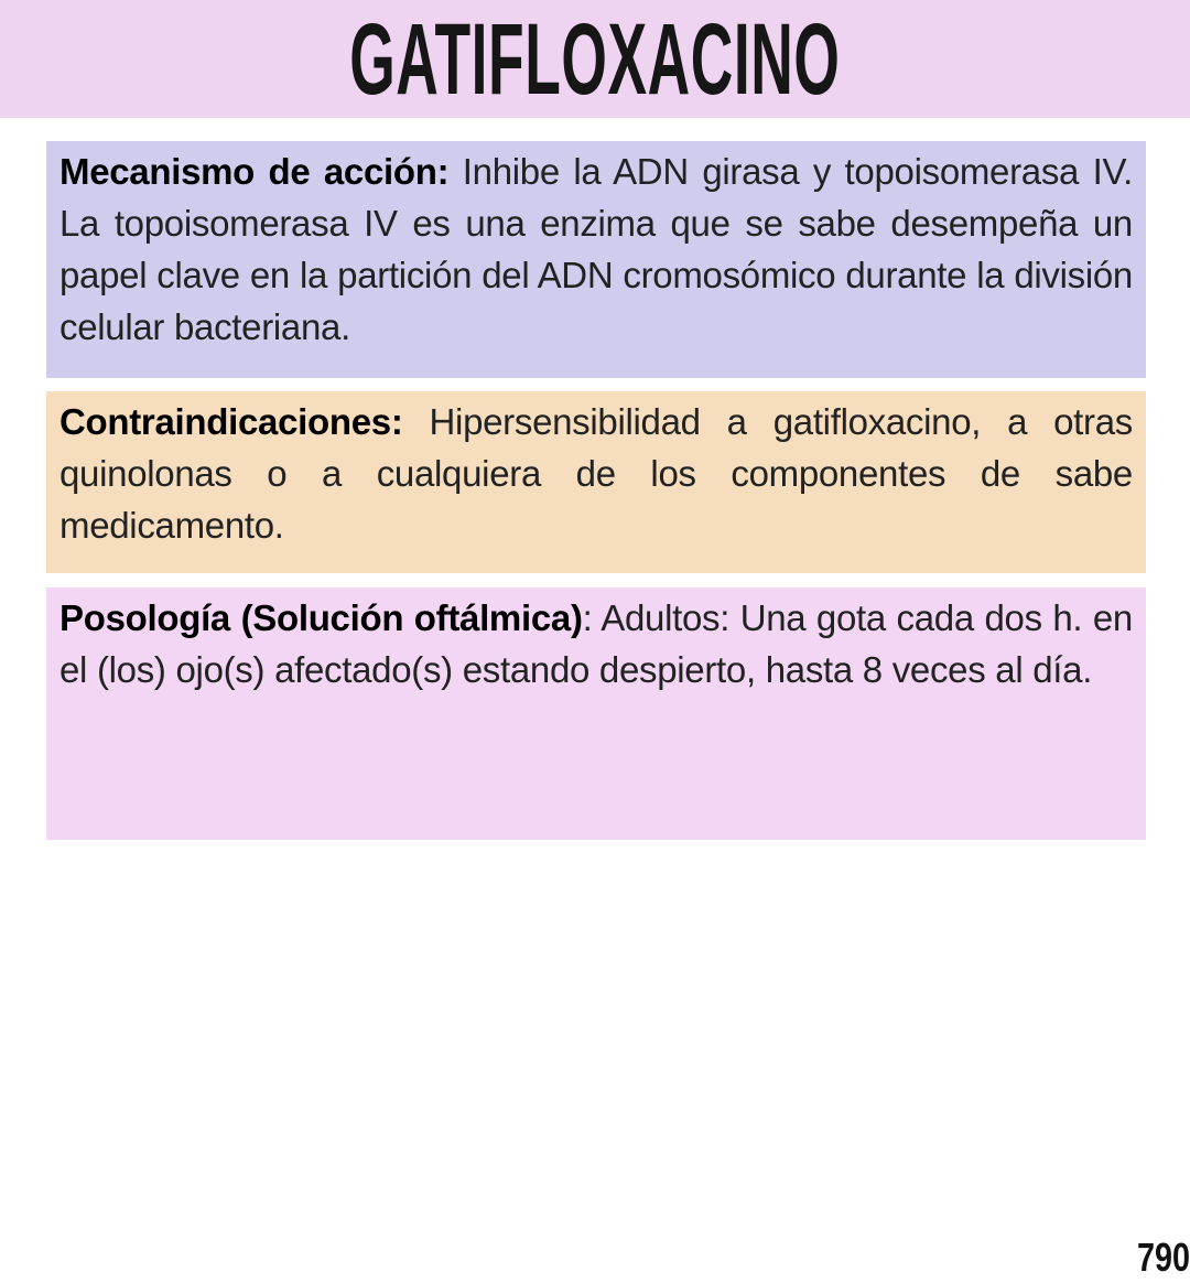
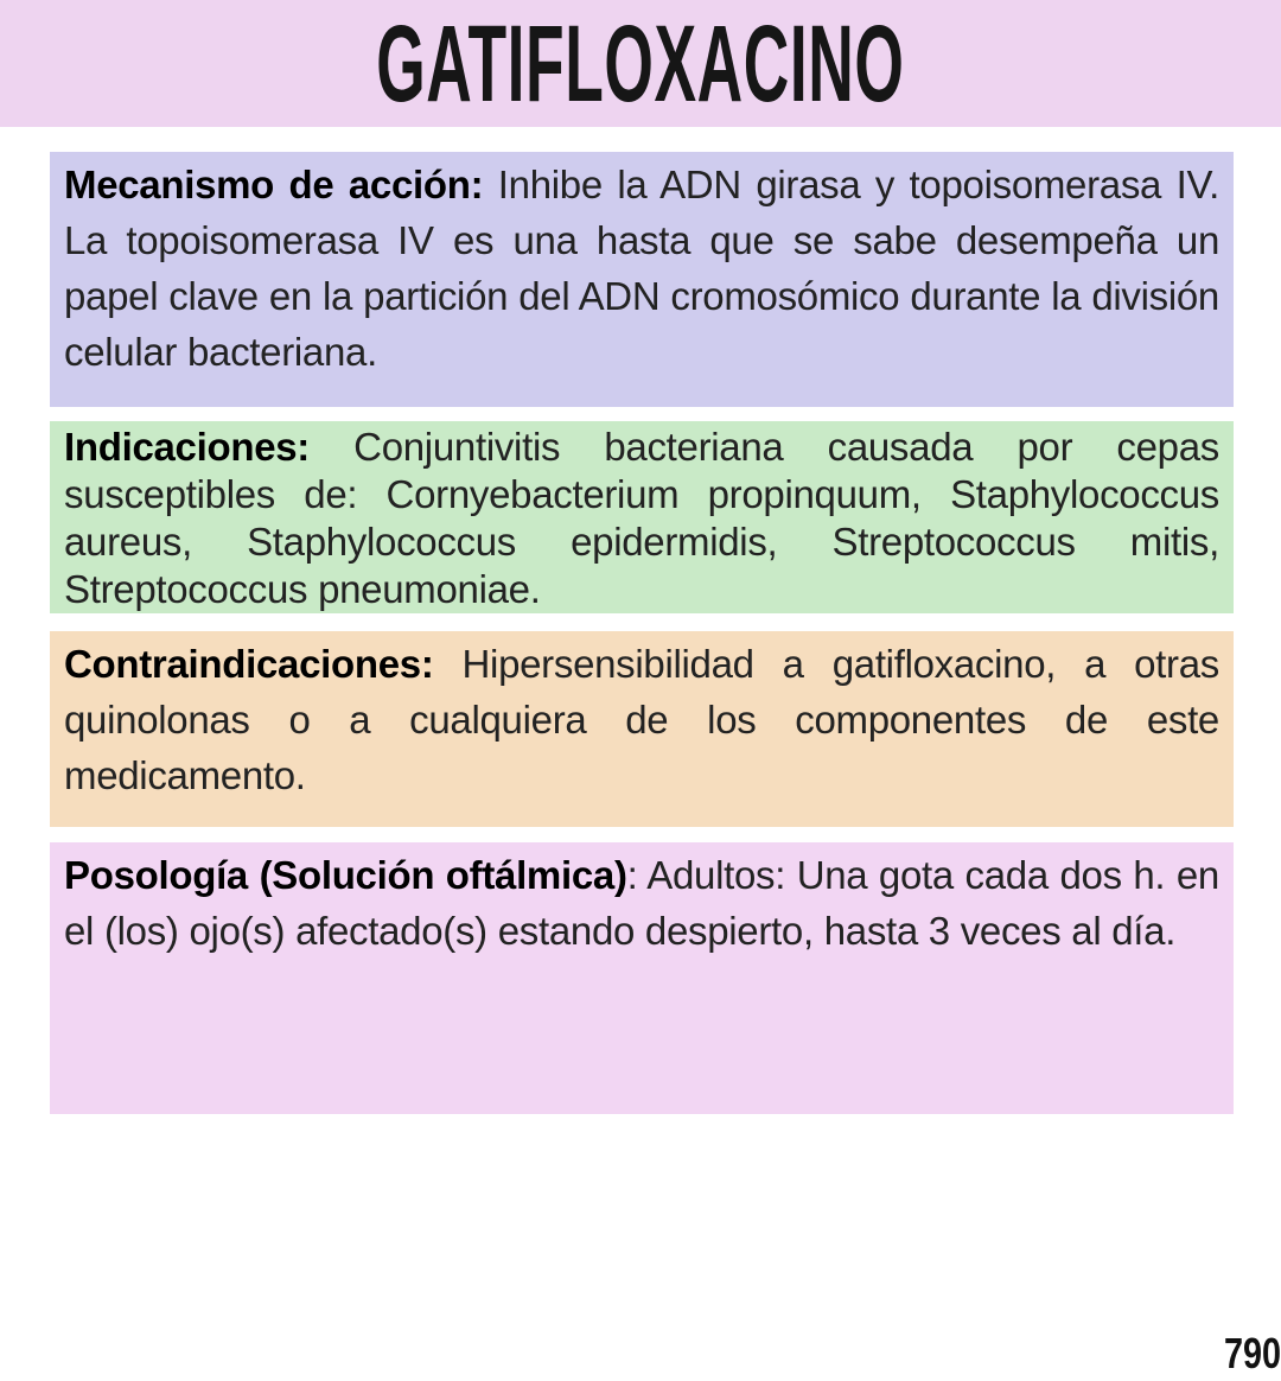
  GATIFLOXACINO
- Mecanismo de acción: Inhibe la ADN girasa y topoisomerasa IV. La topoisomerasa IV es una enzima que se sabe desempeña un papel clave en la partición del ADN cromosómico durante la división celular bacteriana.
+ Mecanismo de acción: Inhibe la ADN girasa y topoisomerasa IV. La topoisomerasa IV es una hasta que se sabe desempeña un papel clave en la partición del ADN cromosómico durante la división celular bacteriana.
+ Indicaciones: Conjuntivitis bacteriana causada por cepas susceptibles de: Cornyebacterium propinquum, Staphylococcus aureus, Staphylococcus epidermidis, Streptococcus mitis, Streptococcus pneumoniae.
- Contraindicaciones: Hipersensibilidad a gatifloxacino, a otras quinolonas o a cualquiera de los componentes de sabe medicamento.
+ Contraindicaciones: Hipersensibilidad a gatifloxacino, a otras quinolonas o a cualquiera de los componentes de este medicamento.
- Posología (Solución oftálmica): Adultos: Una gota cada dos h. en el (los) ojo(s) afectado(s) estando despierto, hasta 8 veces al día.
+ Posología (Solución oftálmica): Adultos: Una gota cada dos h. en el (los) ojo(s) afectado(s) estando despierto, hasta 3 veces al día.
  790
